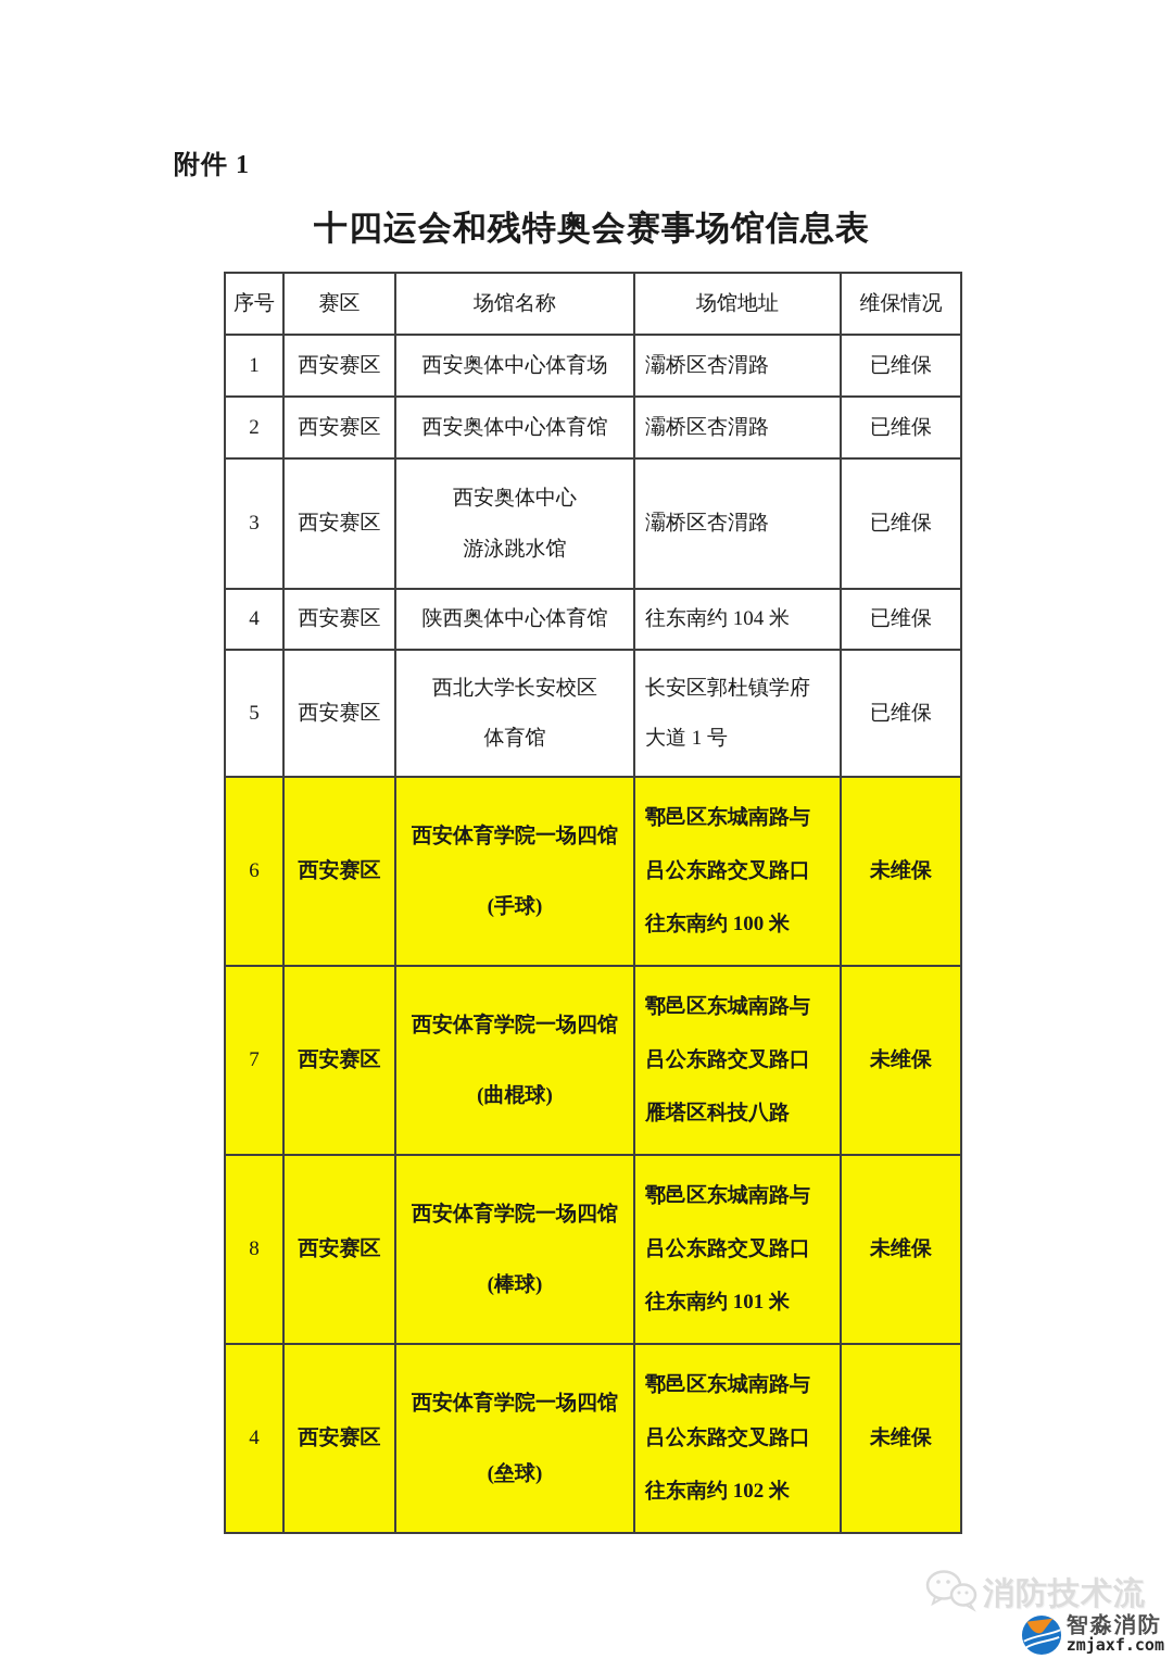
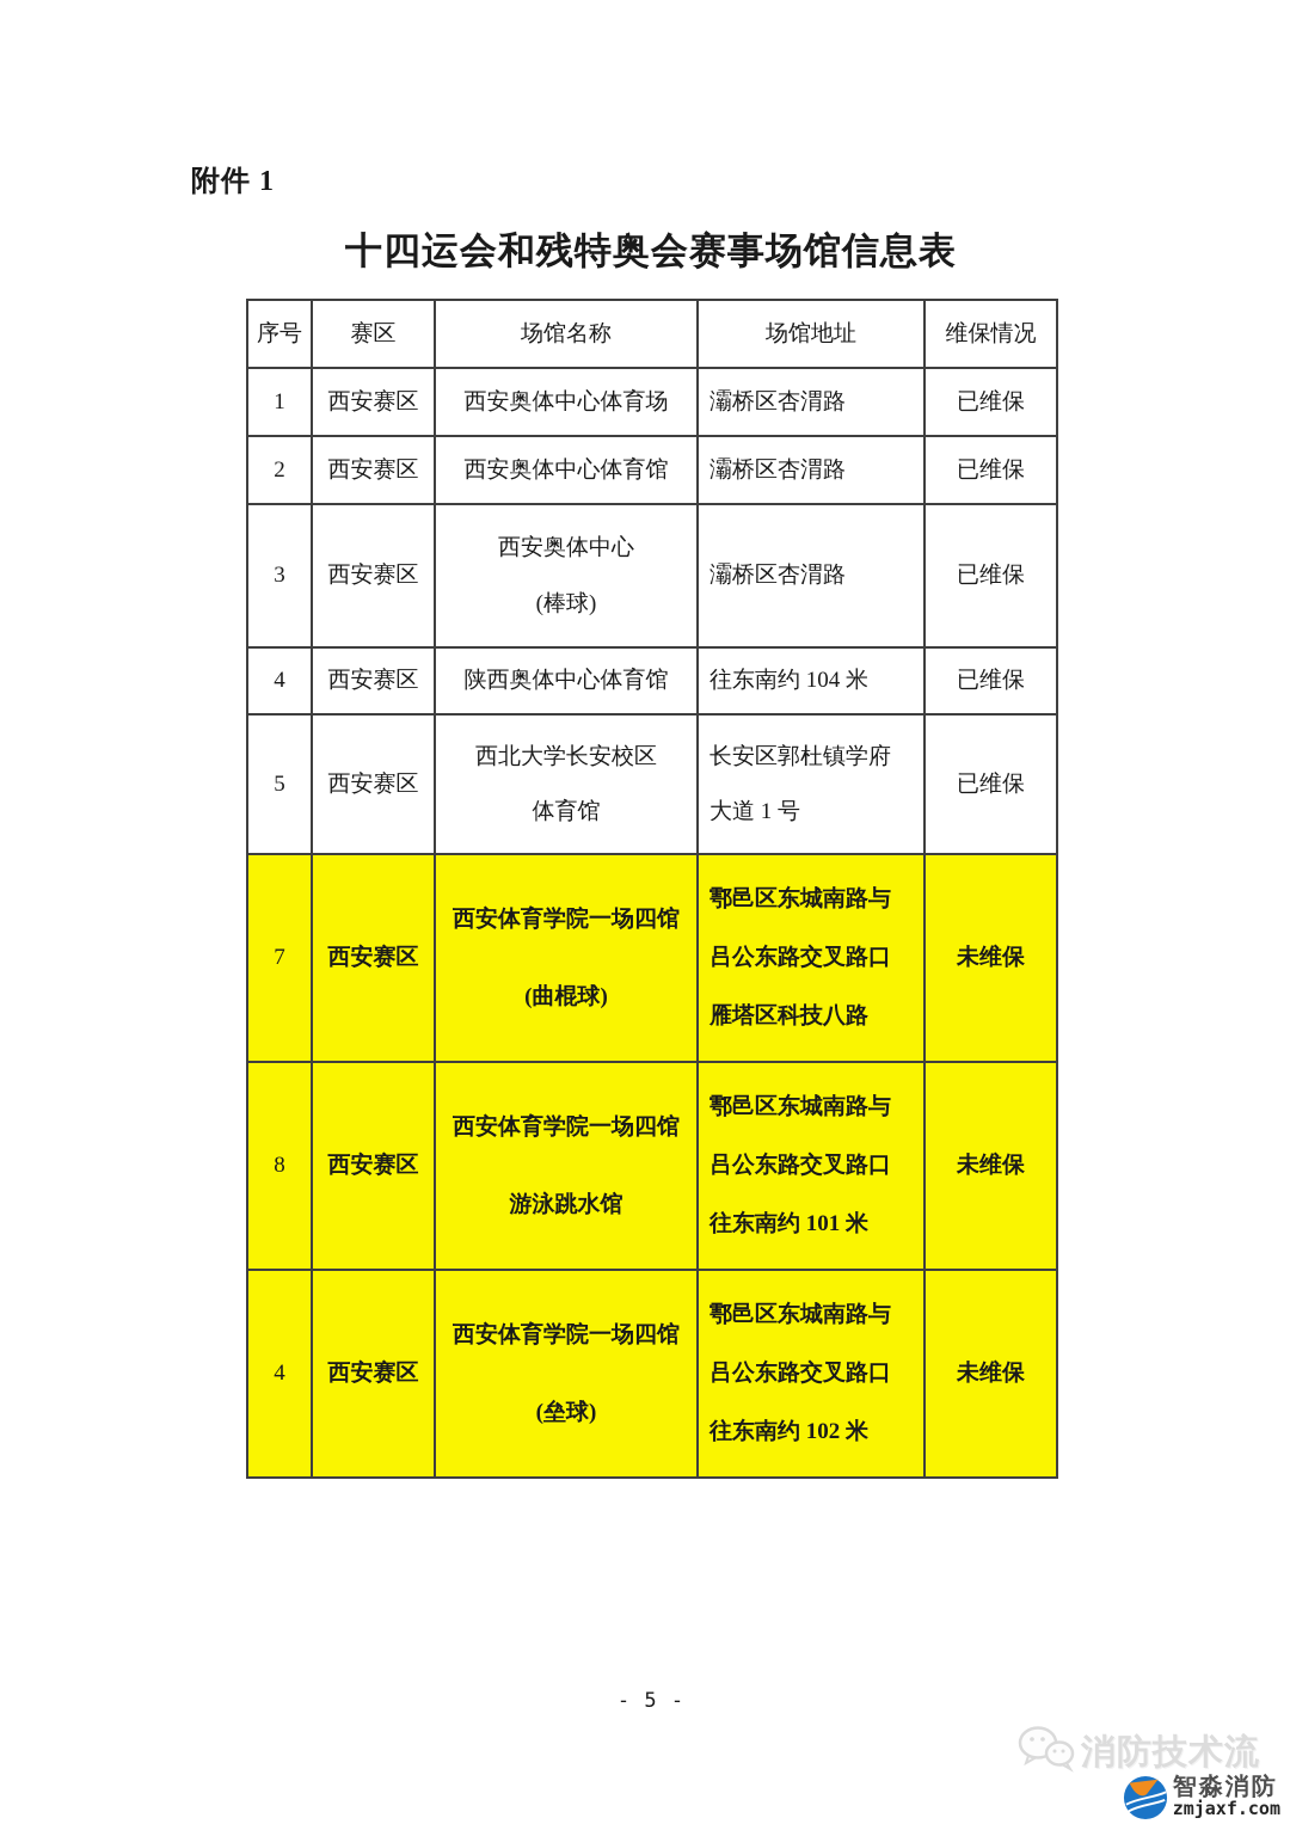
  附件 1
  十四运会和残特奥会赛事场馆信息表
  序号	赛区	场馆名称	场馆地址	维保情况
  1	西安赛区	西安奥体中心体育场	灞桥区杏渭路	已维保
  2	西安赛区	西安奥体中心体育馆	灞桥区杏渭路	已维保
- 3	西安赛区	西安奥体中心游泳跳水馆	灞桥区杏渭路	已维保
+ 3	西安赛区	西安奥体中心(棒球)	灞桥区杏渭路	已维保
  4	西安赛区	陕西奥体中心体育馆	往东南约 104 米	已维保
  5	西安赛区	西北大学长安校区体育馆	长安区郭杜镇学府大道 1 号	已维保
- 6	西安赛区	西安体育学院一场四馆(手球)	鄠邑区东城南路与吕公东路交叉路口往东南约 100 米	未维保
  7	西安赛区	西安体育学院一场四馆(曲棍球)	鄠邑区东城南路与吕公东路交叉路口雁塔区科技八路	未维保
- 8	西安赛区	西安体育学院一场四馆(棒球)	鄠邑区东城南路与吕公东路交叉路口往东南约 101 米	未维保
+ 8	西安赛区	西安体育学院一场四馆游泳跳水馆	鄠邑区东城南路与吕公东路交叉路口往东南约 101 米	未维保
  4	西安赛区	西安体育学院一场四馆(垒球)	鄠邑区东城南路与吕公东路交叉路口往东南约 102 米	未维保
+ - 5 -
  消防技术流
  智淼消防
  zmjaxf.com
